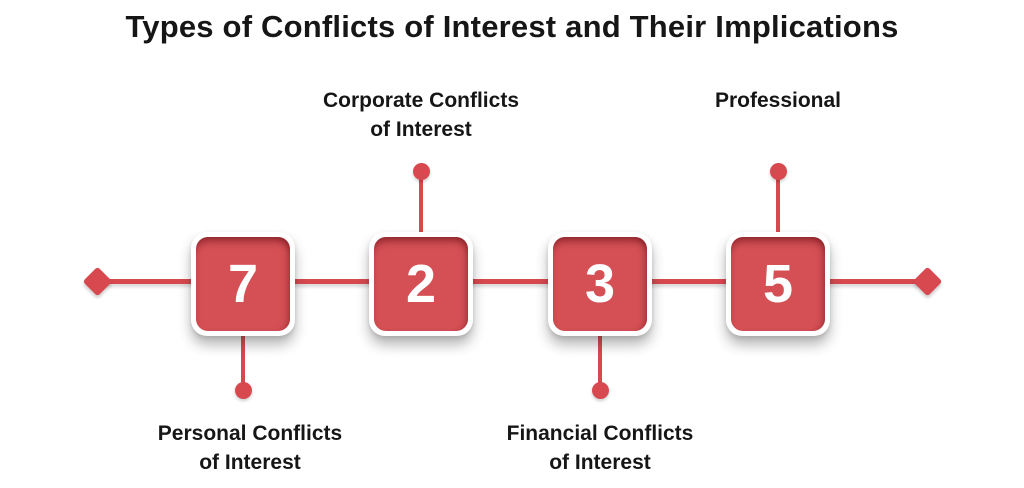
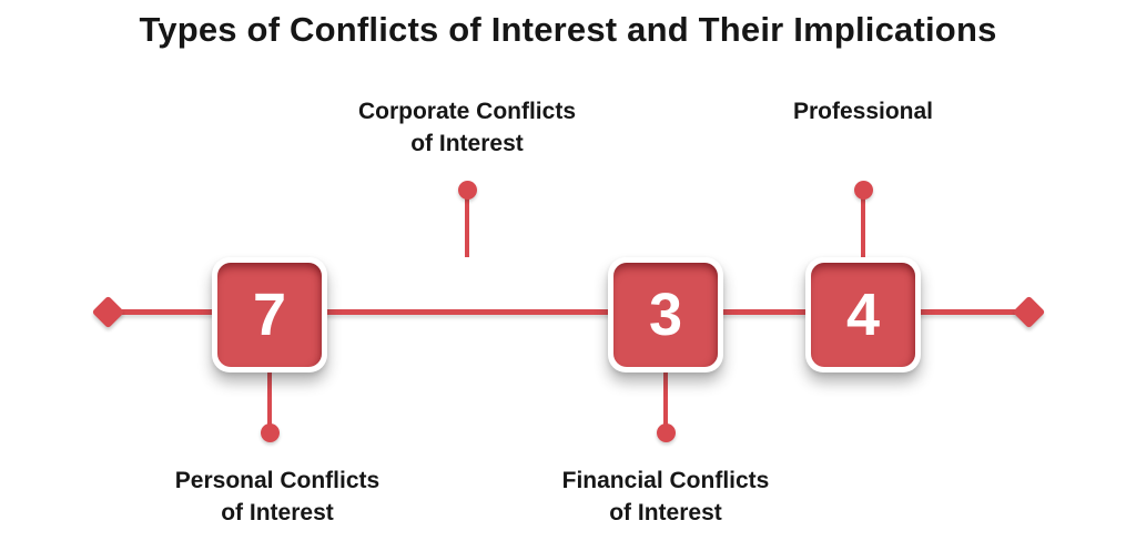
  Types of Conflicts of Interest and Their Implications
  7
  Personal Conflicts
  of Interest
- 2
  Corporate Conflicts
  of Interest
  3
  Financial Conflicts
  of Interest
- 5
+ 4
  Professional
